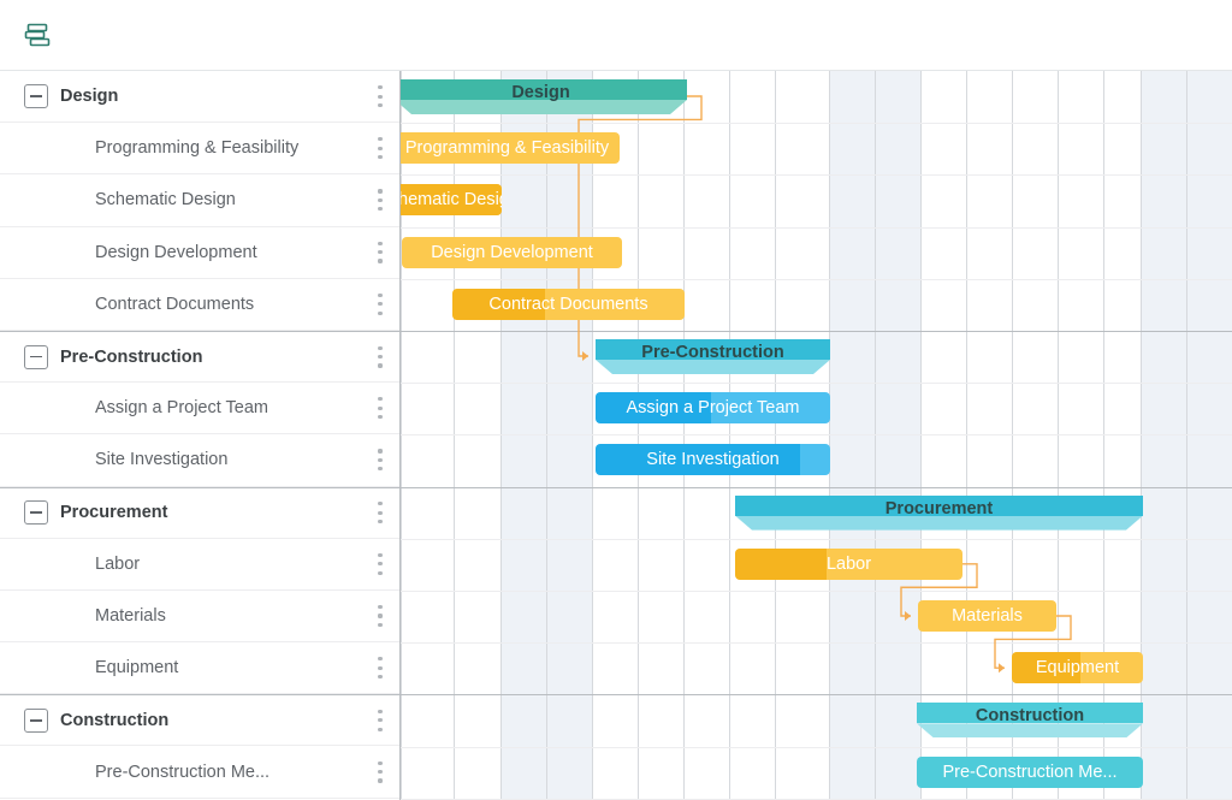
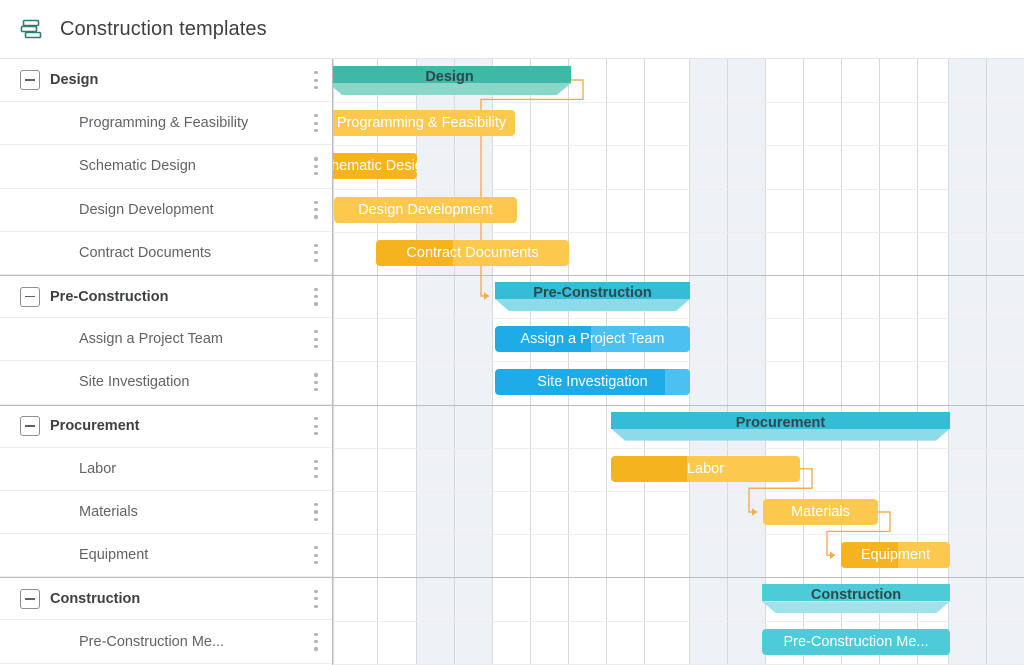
+ Construction templates
  Design
  Programming & Feasibility
  Schematic Design
  Design Development
  Contract Documents
  Pre-Construction
  Assign a Project Team
  Site Investigation
  Procurement
  Labor
  Materials
  Equipment
  Construction
  Pre-Construction Me...
  Design
  Programming & Feasibility
  hematic Desi
  Design Development
  Contract Documents
  Pre-Construction
  Assign a Project Team
  Site Investigation
  Procurement
  Labor
  Materials
  Equipment
  Construction
  Pre-Construction Me...
